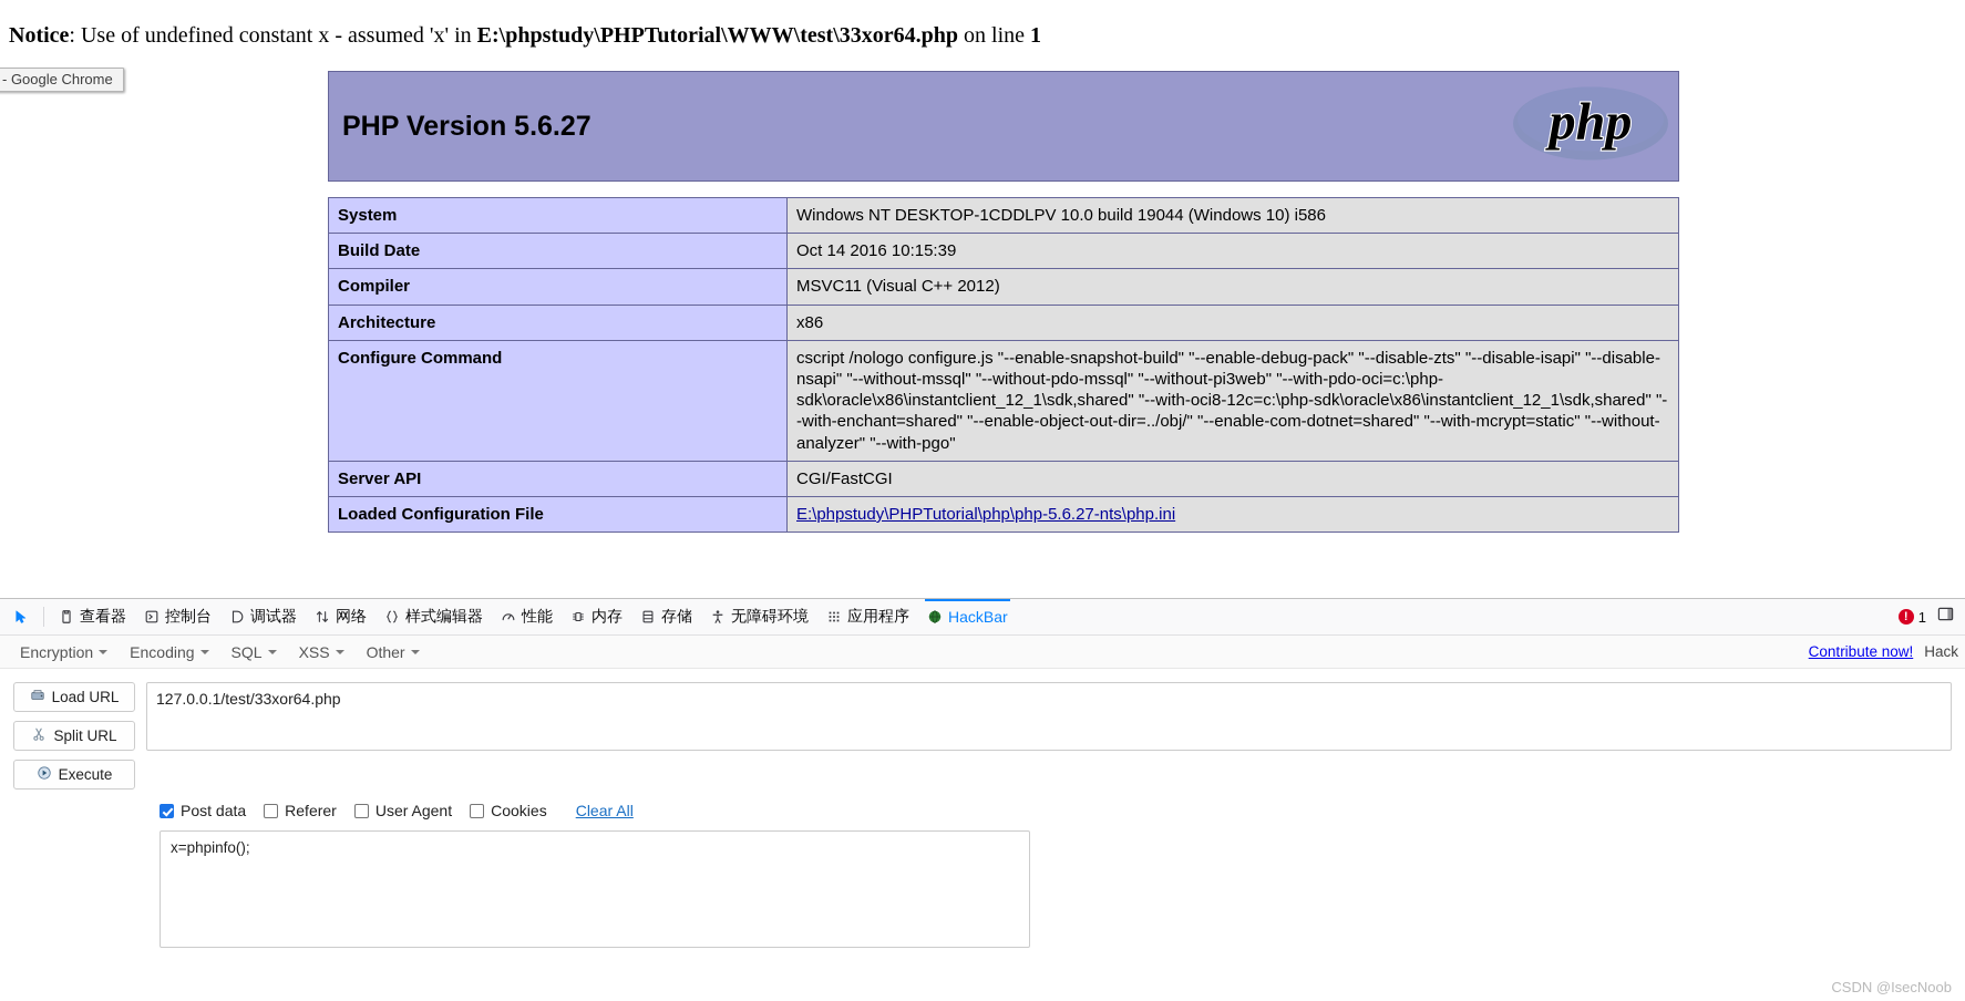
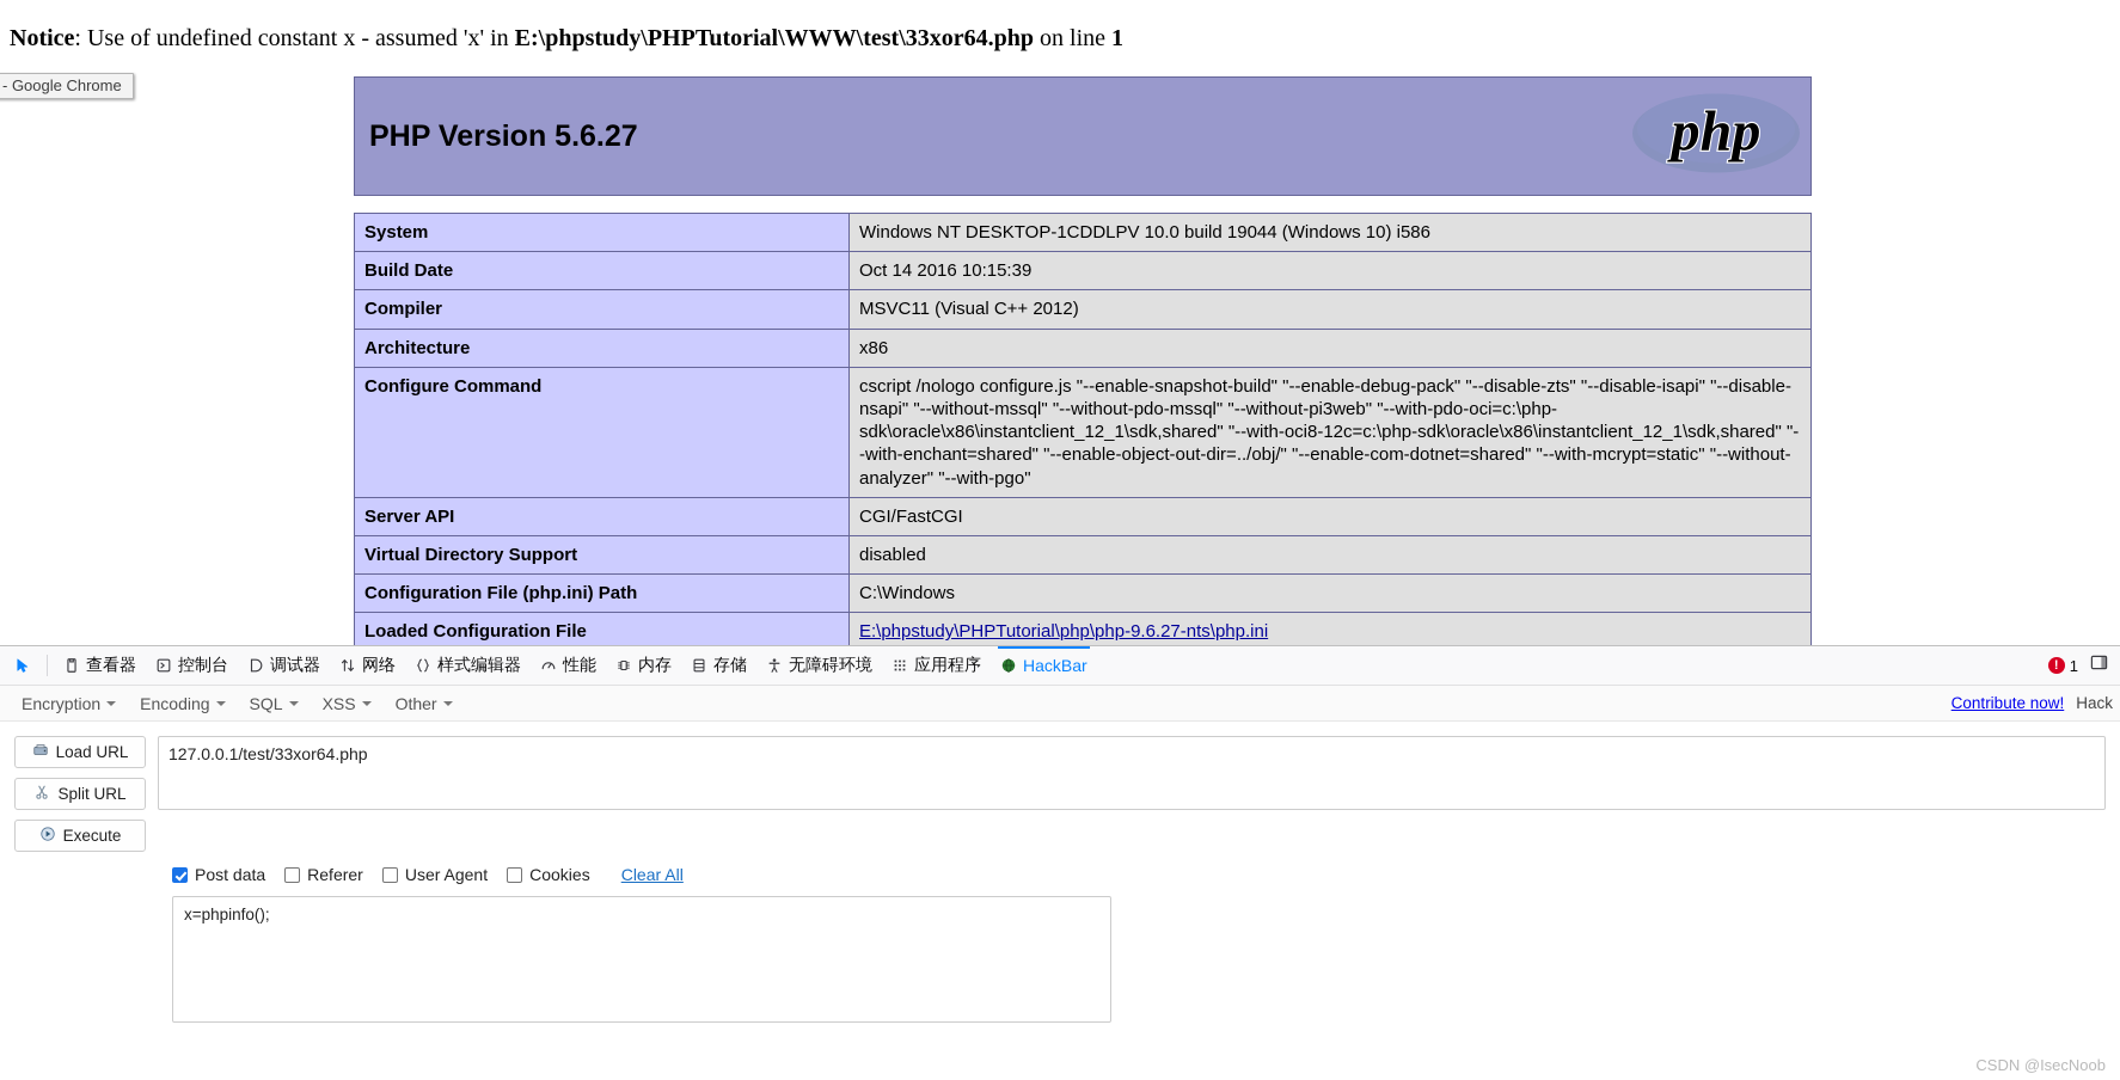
  Notice: Use of undefined constant x - assumed 'x' in E:\phpstudy\PHPTutorial\WWW\test\33xor64.php on line 1
  - Google Chrome
  PHP Version 5.6.27
  php
  System	Windows NT DESKTOP-1CDDLPV 10.0 build 19044 (Windows 10) i586
  Build Date	Oct 14 2016 10:15:39
  Compiler	MSVC11 (Visual C++ 2012)
  Architecture	x86
  Configure Command	cscript /nologo configure.js "--enable-snapshot-build" "--enable-debug-pack" "--disable-zts" "--disable-isapi" "--disable-nsapi" "--without-mssql" "--without-pdo-mssql" "--without-pi3web" "--with-pdo-oci=c:\php-sdk\oracle\x86\instantclient_12_1\sdk,shared" "--with-oci8-12c=c:\php-sdk\oracle\x86\instantclient_12_1\sdk,shared" "--with-enchant=shared" "--enable-object-out-dir=../obj/" "--enable-com-dotnet=shared" "--with-mcrypt=static" "--without-analyzer" "--with-pgo"
  Server API	CGI/FastCGI
+ Virtual Directory Support	disabled
+ Configuration File (php.ini) Path	C:\Windows
- Loaded Configuration File	E:\phpstudy\PHPTutorial\php\php-5.6.27-nts\php.ini
+ Loaded Configuration File	E:\phpstudy\PHPTutorial\php\php-9.6.27-nts\php.ini
  查看器
  控制台
  调试器
  网络
  样式编辑器
  性能
  内存
  存储
  无障碍环境
  应用程序
  HackBar
  !
  1
  Encryption
  Encoding
  SQL
  XSS
  Other
  Contribute now!
  Hack
  Load URL
  Split URL
  Execute
  127.0.0.1/test/33xor64.php
  Post data
  Referer
  User Agent
  Cookies
  Clear All
  x=phpinfo();
  CSDN @IsecNoob
